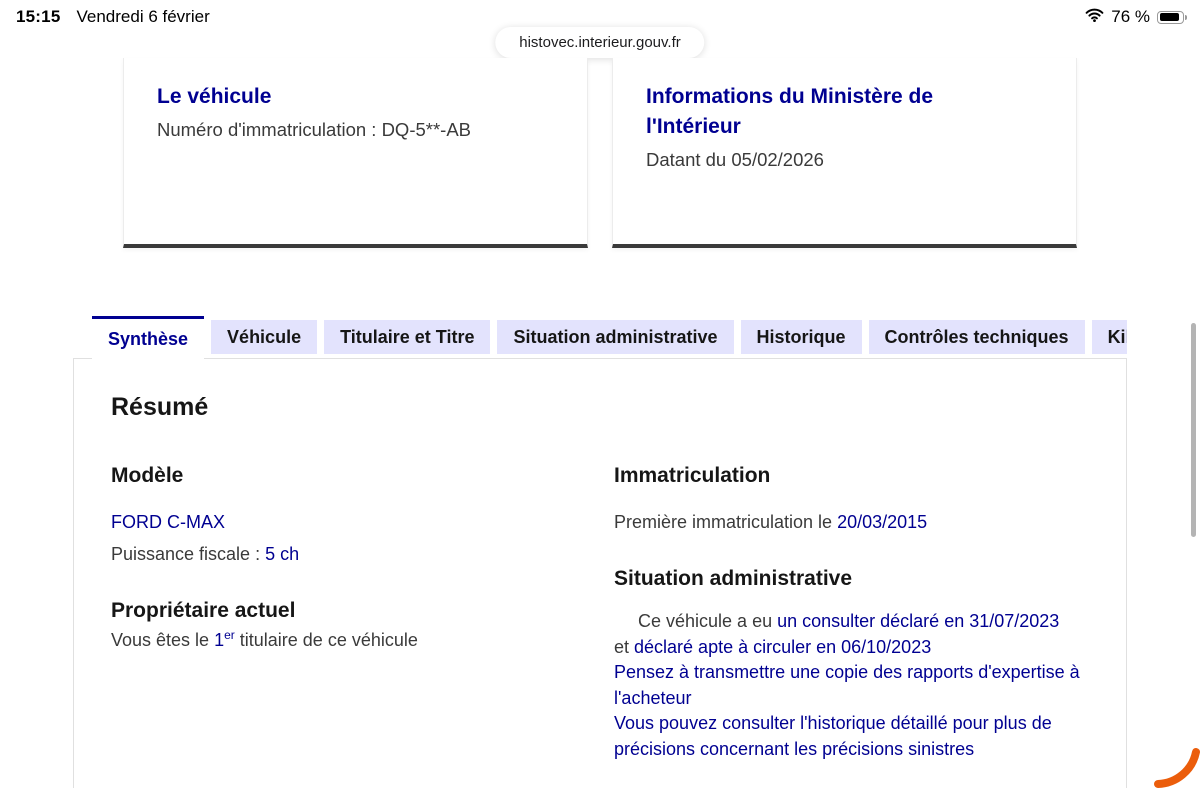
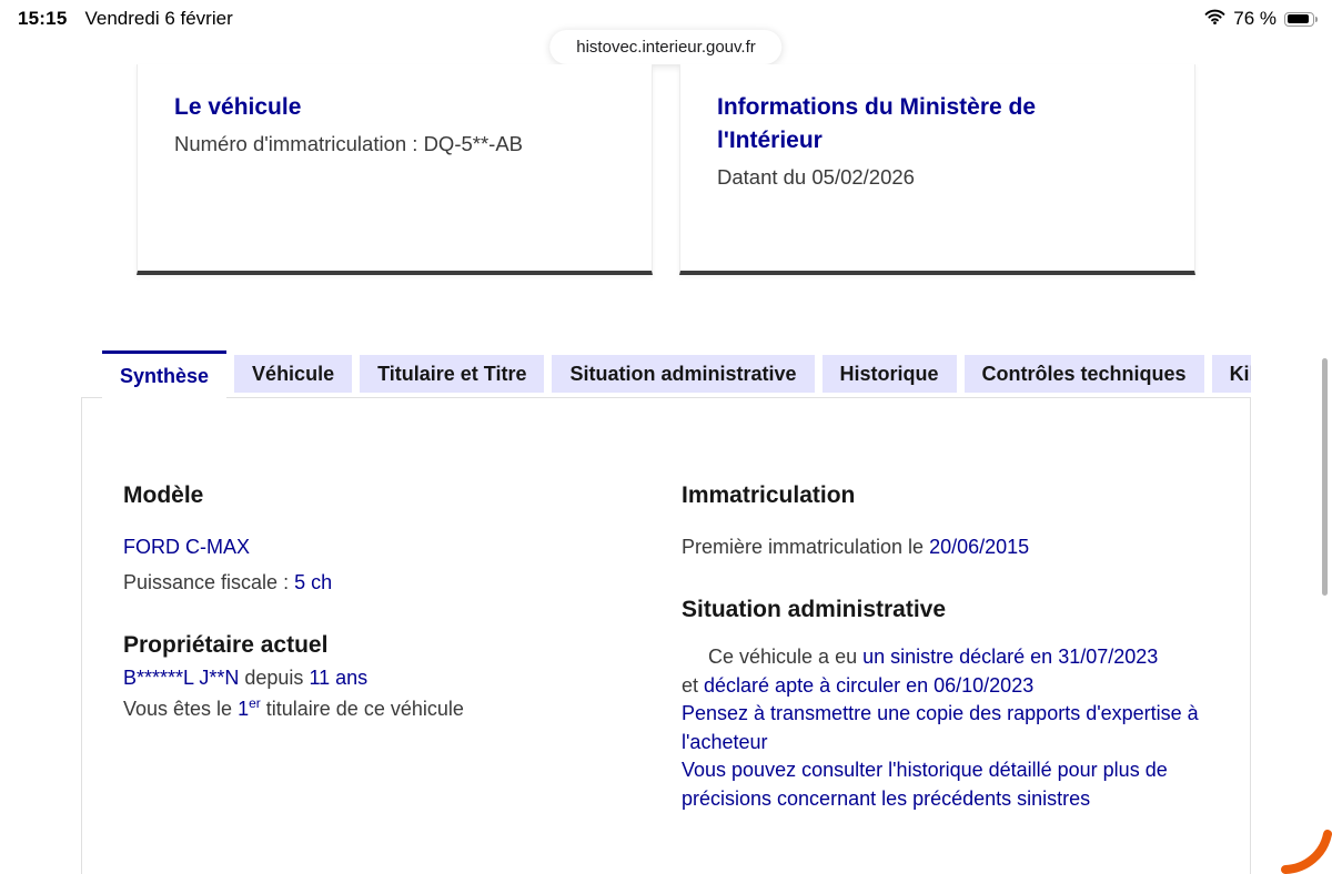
  15:15
  Vendredi 6 février
  76 %
  histovec.interieur.gouv.fr
  Le véhicule
  Numéro d'immatriculation : DQ-5**-AB
  Informations du Ministère de l'Intérieur
  Datant du 05/02/2026
  Synthèse
  Véhicule
  Titulaire et Titre
  Situation administrative
  Historique
  Contrôles techniques
- Résumé
  Modèle
  FORD C-MAX
  Puissance fiscale : 5 ch
  Propriétaire actuel
+ B******L J**N depuis 11 ans
  Vous êtes le 1er titulaire de ce véhicule
  Immatriculation
- Première immatriculation le 20/03/2015
+ Première immatriculation le 20/06/2015
  Situation administrative
- Ce véhicule a eu un consulter déclaré en 31/07/2023
+ Ce véhicule a eu un sinistre déclaré en 31/07/2023
  et déclaré apte à circuler en 06/10/2023
  Pensez à transmettre une copie des rapports d'expertise à l'acheteur
- Vous pouvez consulter l'historique détaillé pour plus de précisions concernant les précisions sinistres
+ Vous pouvez consulter l'historique détaillé pour plus de précisions concernant les précédents sinistres
